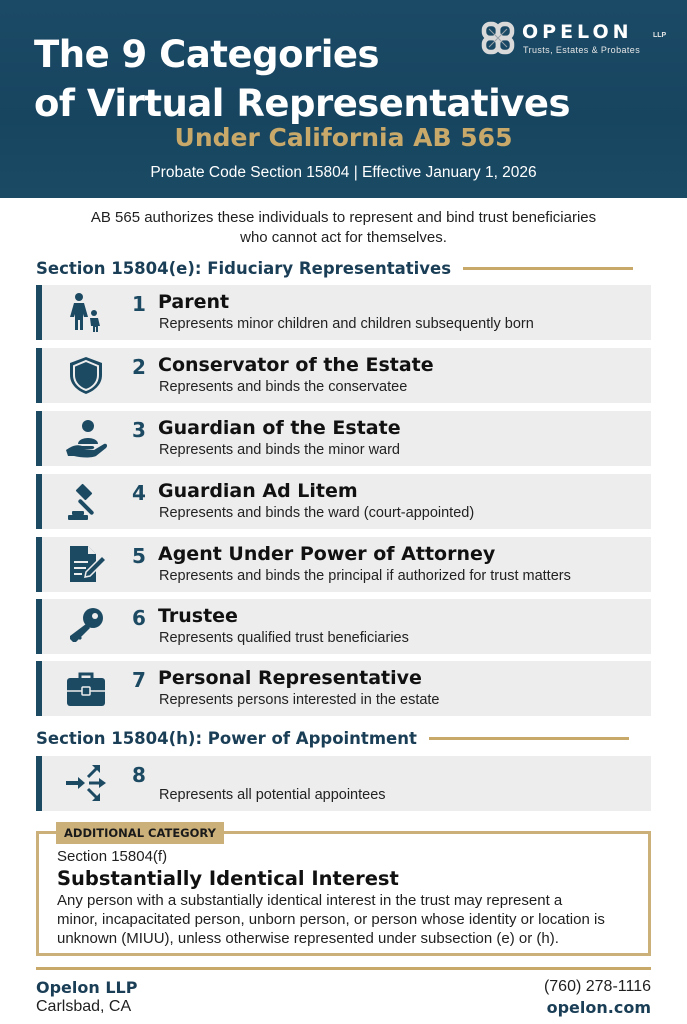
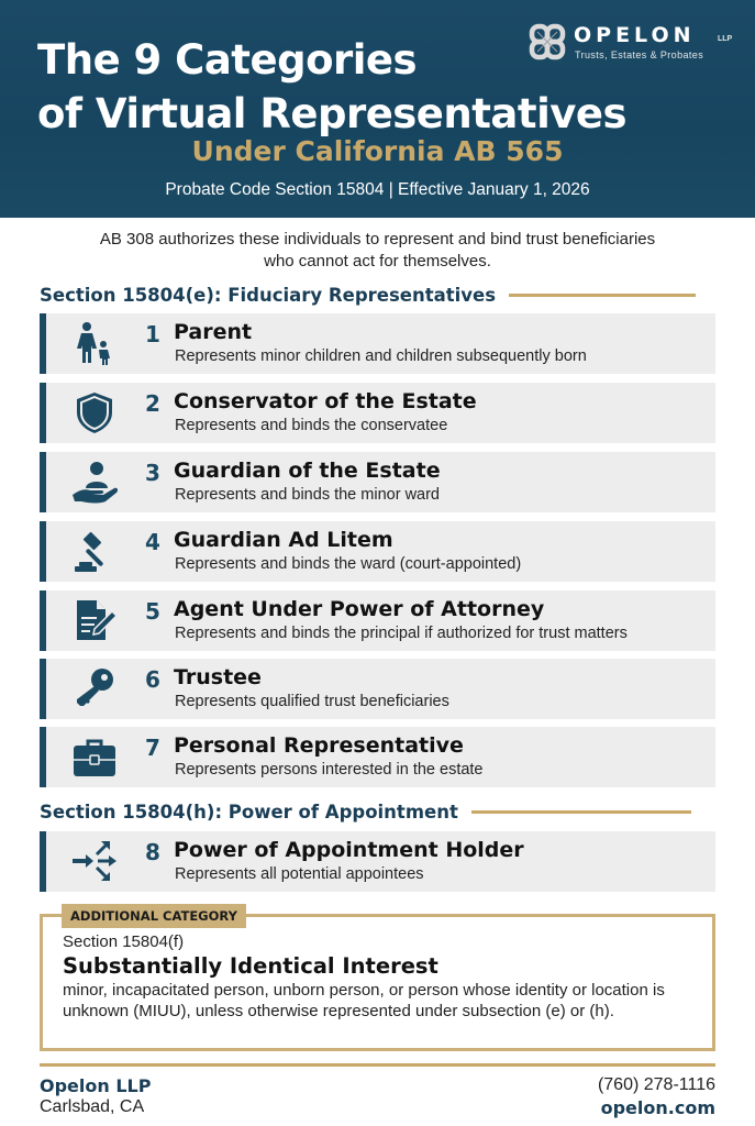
  The 9 Categories
  of Virtual Representatives
  Under California AB 565
  Probate Code Section 15804 | Effective January 1, 2026
  OPELON
  Trusts, Estates & Probates
- AB 565 authorizes these individuals to represent and bind trust beneficiaries
+ AB 308 authorizes these individuals to represent and bind trust beneficiaries
  who cannot act for themselves.
  Section 15804(e): Fiduciary Representatives
  1
  Parent
  Represents minor children and children subsequently born
  2
  Conservator of the Estate
  Represents and binds the conservatee
  3
  Guardian of the Estate
  Represents and binds the minor ward
  4
  Guardian Ad Litem
  Represents and binds the ward (court-appointed)
  5
  Agent Under Power of Attorney
  Represents and binds the principal if authorized for trust matters
  6
  Trustee
  Represents qualified trust beneficiaries
  7
  Personal Representative
  Represents persons interested in the estate
  Section 15804(h): Power of Appointment
  8
+ Power of Appointment Holder
  Represents all potential appointees
  ADDITIONAL CATEGORY
  Section 15804(f)
  Substantially Identical Interest
- Any person with a substantially identical interest in the trust may represent a
  minor, incapacitated person, unborn person, or person whose identity or location is
  unknown (MIUU), unless otherwise represented under subsection (e) or (h).
  Opelon LLP
  Carlsbad, CA
  (760) 278-1116
  opelon.com
